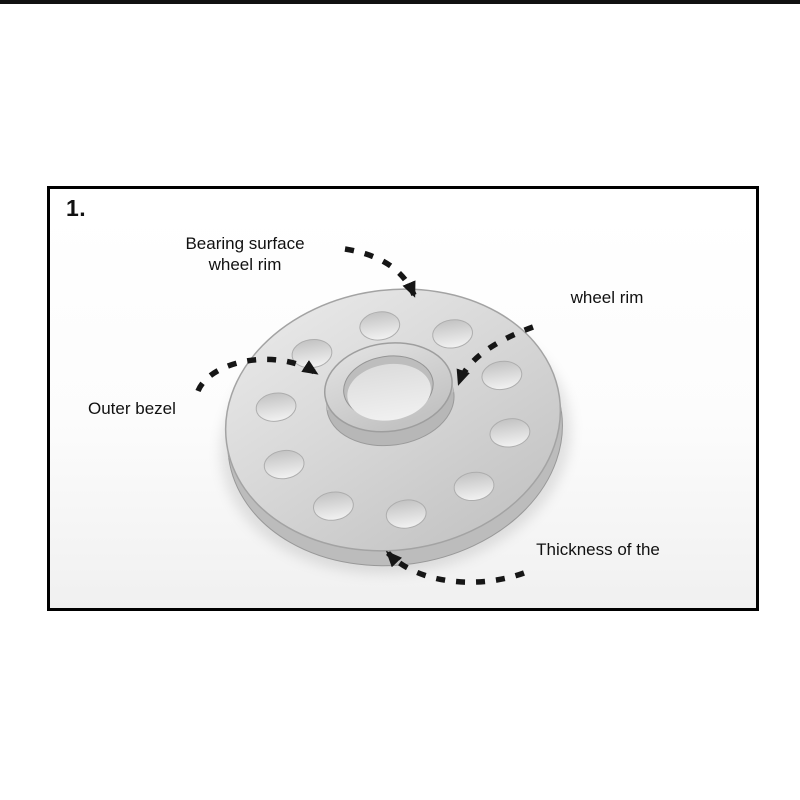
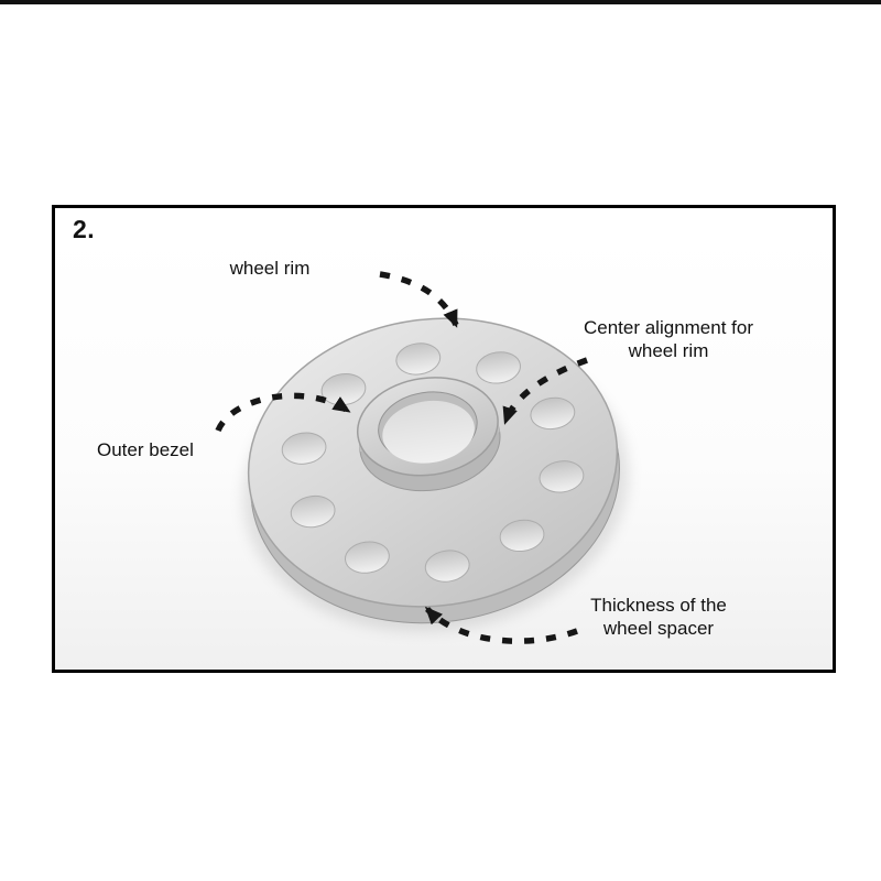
- 1.
+ 2.
- Bearing surface
  wheel rim
+ Center alignment for
  wheel rim
  Outer bezel
  Thickness of the
+ wheel spacer
